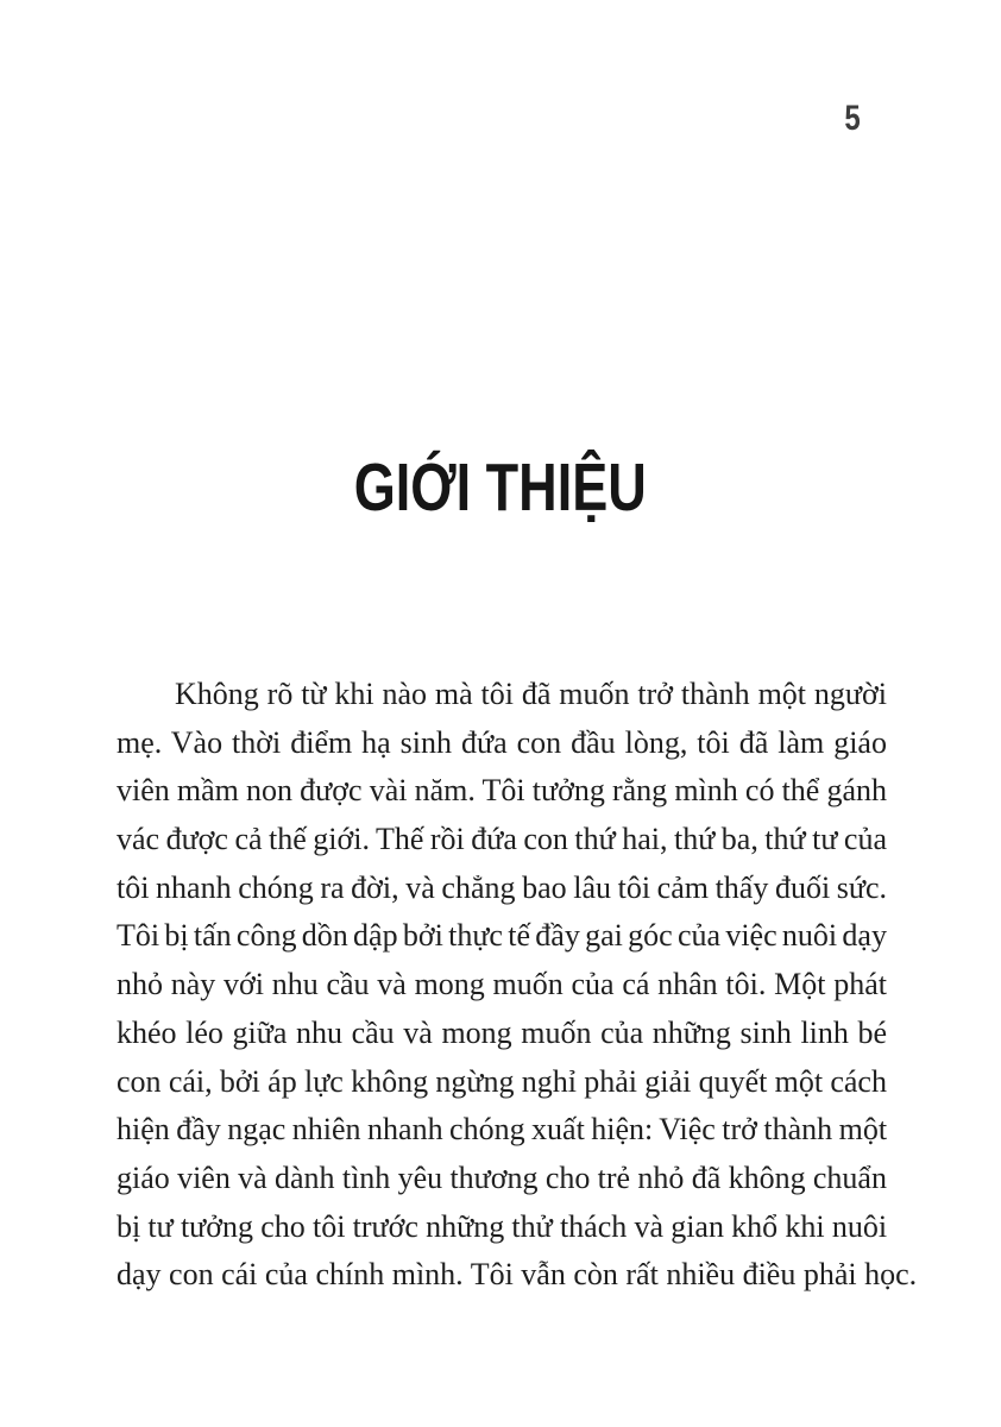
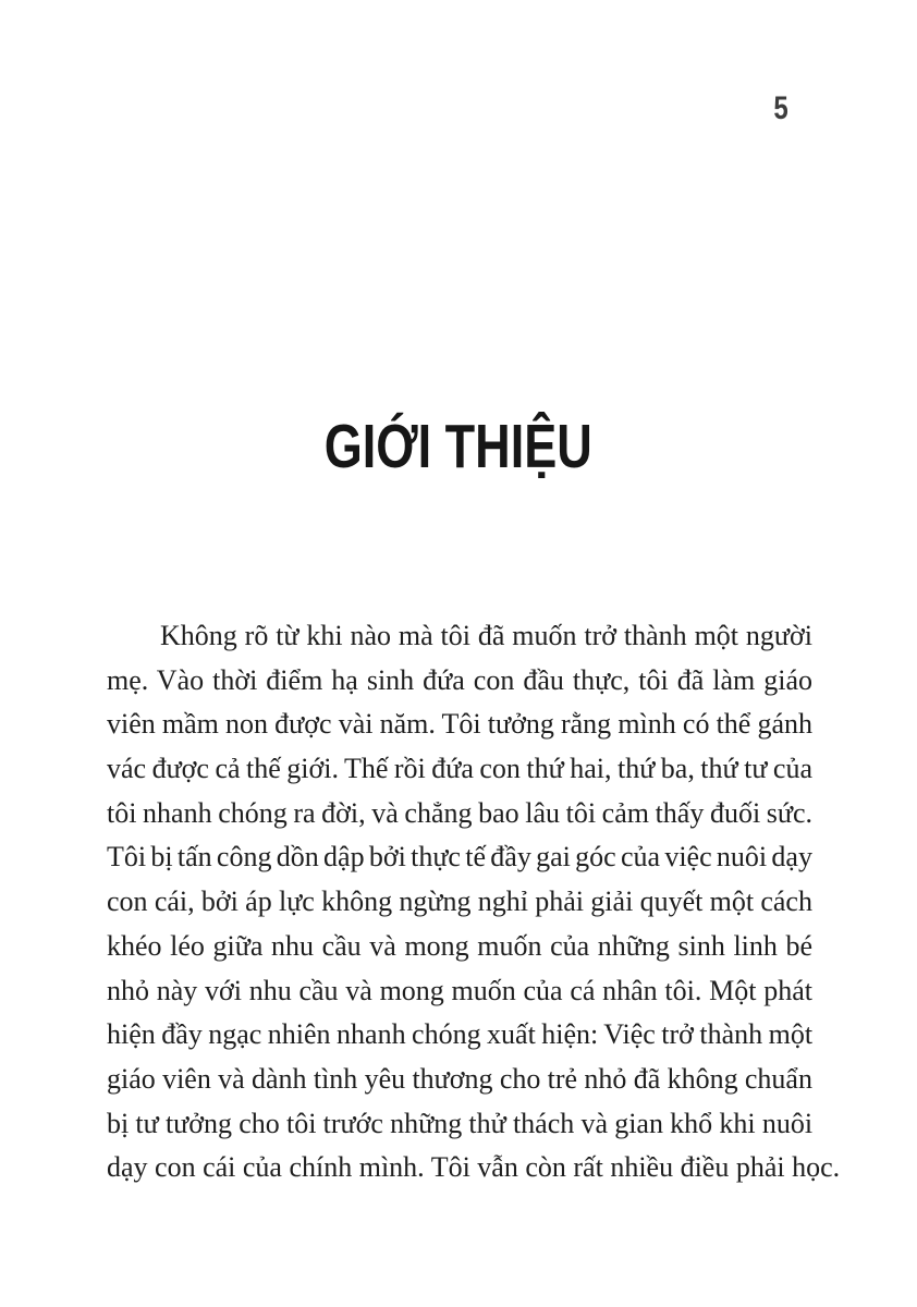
  5
  GIỚI THIỆU
  Không rõ từ khi nào mà tôi đã muốn trở thành một người
- mẹ. Vào thời điểm hạ sinh đứa con đầu lòng, tôi đã làm giáo
+ mẹ. Vào thời điểm hạ sinh đứa con đầu thực, tôi đã làm giáo
  viên mầm non được vài năm. Tôi tưởng rằng mình có thể gánh
  vác được cả thế giới. Thế rồi đứa con thứ hai, thứ ba, thứ tư của
  tôi nhanh chóng ra đời, và chẳng bao lâu tôi cảm thấy đuối sức.
  Tôi bị tấn công dồn dập bởi thực tế đầy gai góc của việc nuôi dạy
- nhỏ này với nhu cầu và mong muốn của cá nhân tôi. Một phát
+ con cái, bởi áp lực không ngừng nghỉ phải giải quyết một cách
  khéo léo giữa nhu cầu và mong muốn của những sinh linh bé
- con cái, bởi áp lực không ngừng nghỉ phải giải quyết một cách
+ nhỏ này với nhu cầu và mong muốn của cá nhân tôi. Một phát
  hiện đầy ngạc nhiên nhanh chóng xuất hiện: Việc trở thành một
  giáo viên và dành tình yêu thương cho trẻ nhỏ đã không chuẩn
  bị tư tưởng cho tôi trước những thử thách và gian khổ khi nuôi
  dạy con cái của chính mình. Tôi vẫn còn rất nhiều điều phải học.
